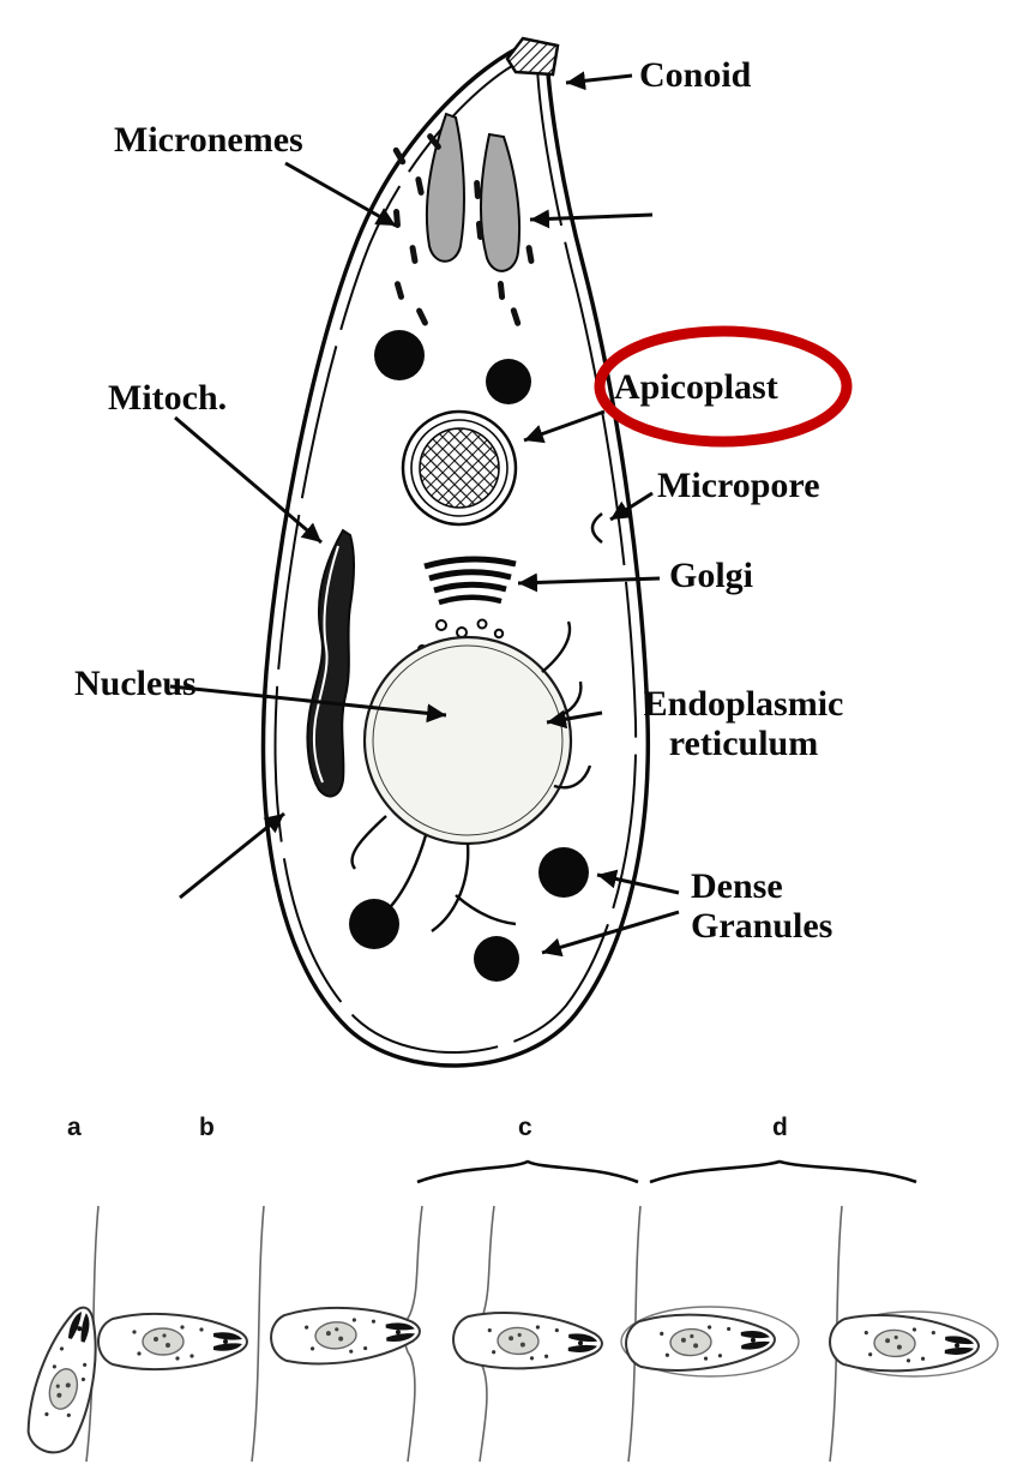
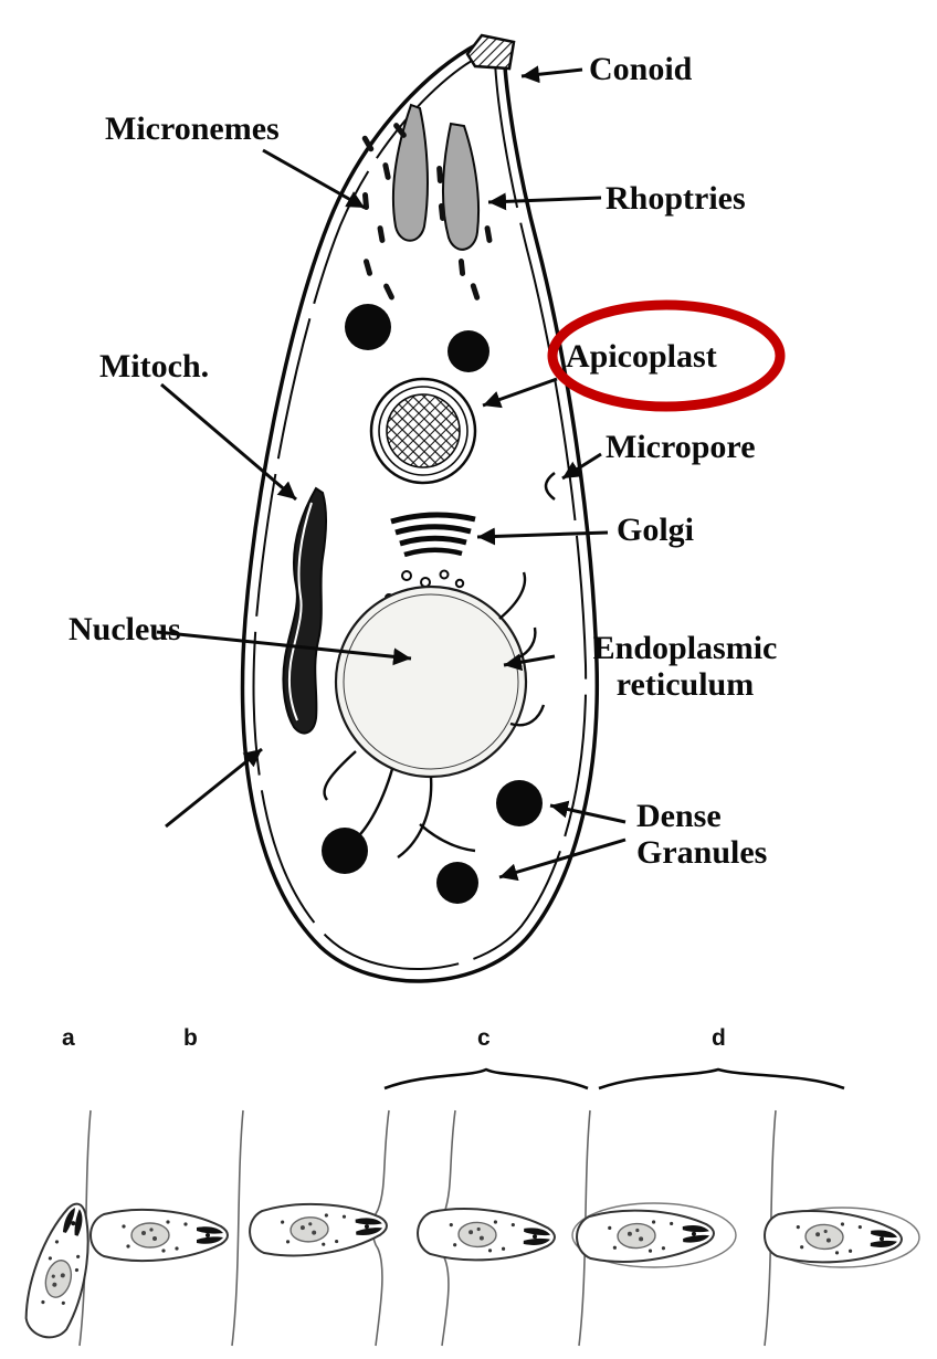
  Conoid
  Micronemes
+ Rhoptries
  Mitoch.
  Apicoplast
  Micropore
  Golgi
  Nucleus
  Endoplasmic
  reticulum
  Dense
  Granules
  a
  b
  c
  d
